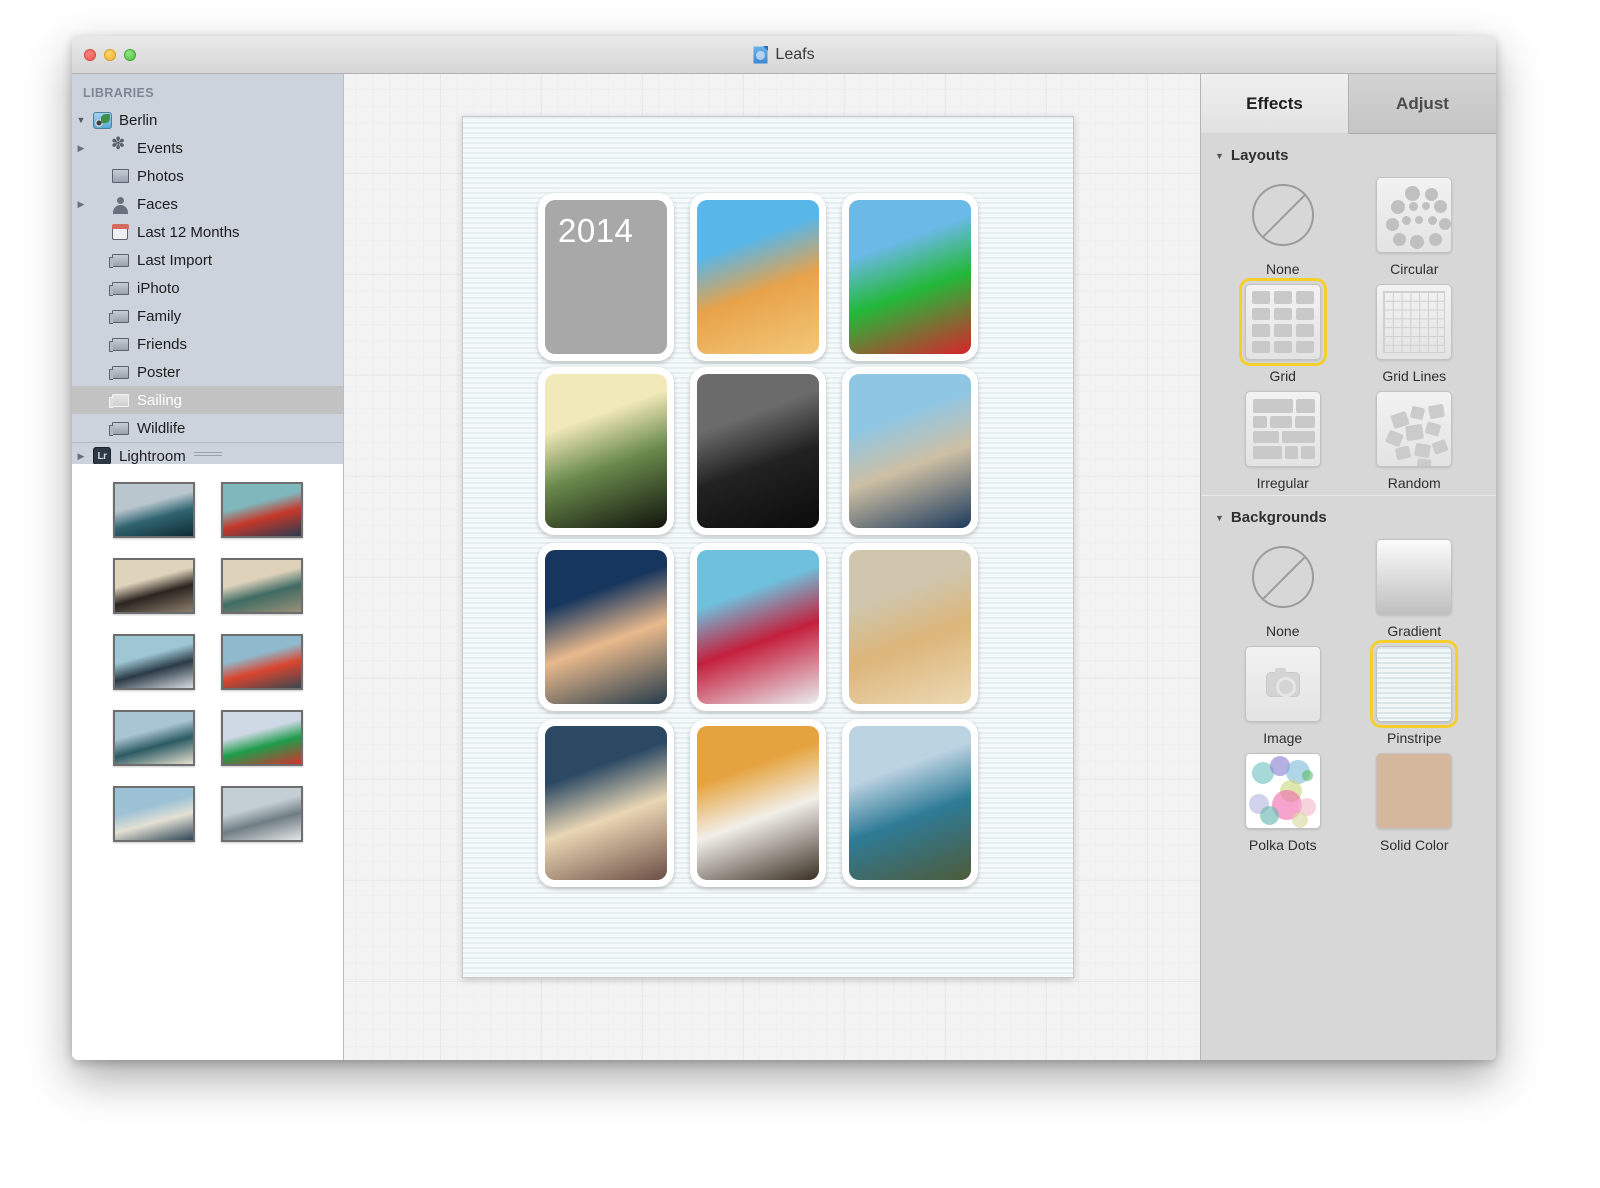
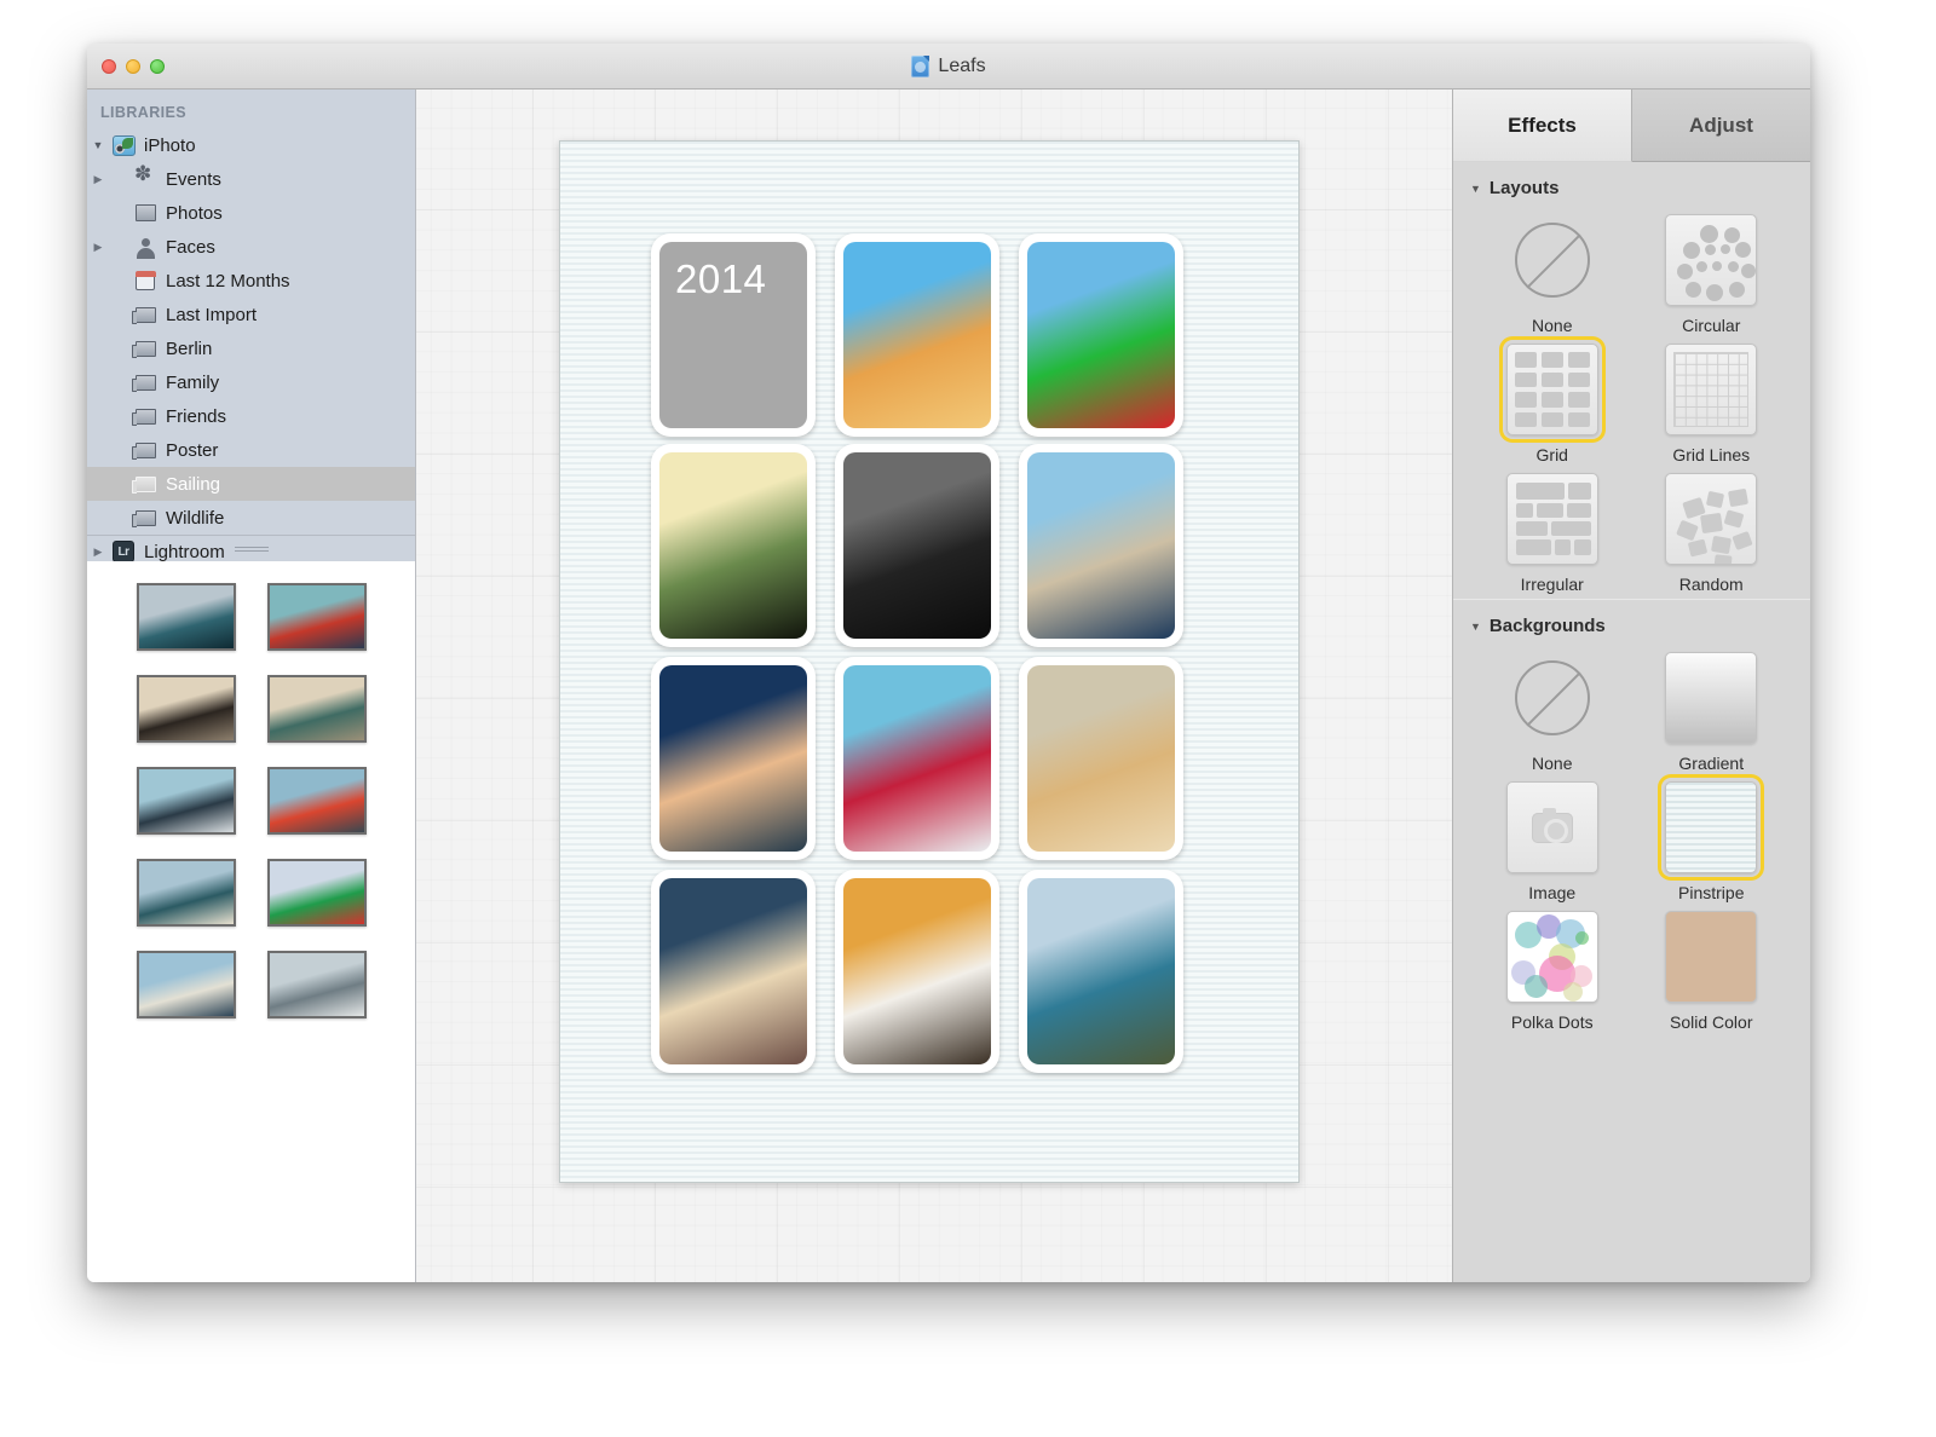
  Leafs
  LIBRARIES
  ▼
- Berlin
+ iPhoto
  ▶
  Events
  Photos
  ▶
  Faces
  Last 12 Months
  Last Import
- iPhoto
+ Berlin
  Family
  Friends
  Poster
  Sailing
  Wildlife
  ▶
  Lr
  Lightroom
  2014
  Effects
  Adjust
  ▼
  Layouts
  None
  Circular
  Grid
  Grid Lines
  Irregular
  Random
  ▼
  Backgrounds
  None
  Gradient
  Image
  Pinstripe
  Polka Dots
  Solid Color
